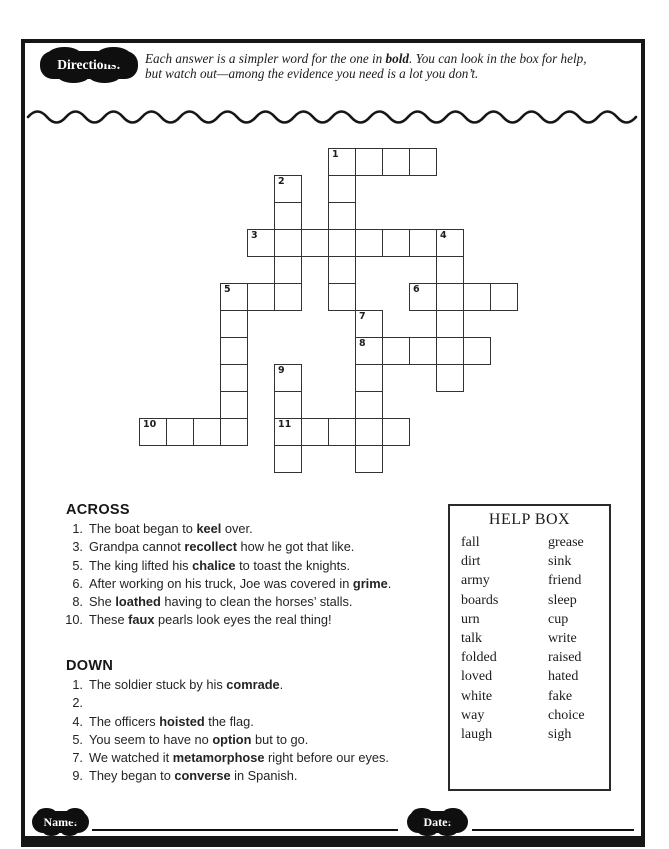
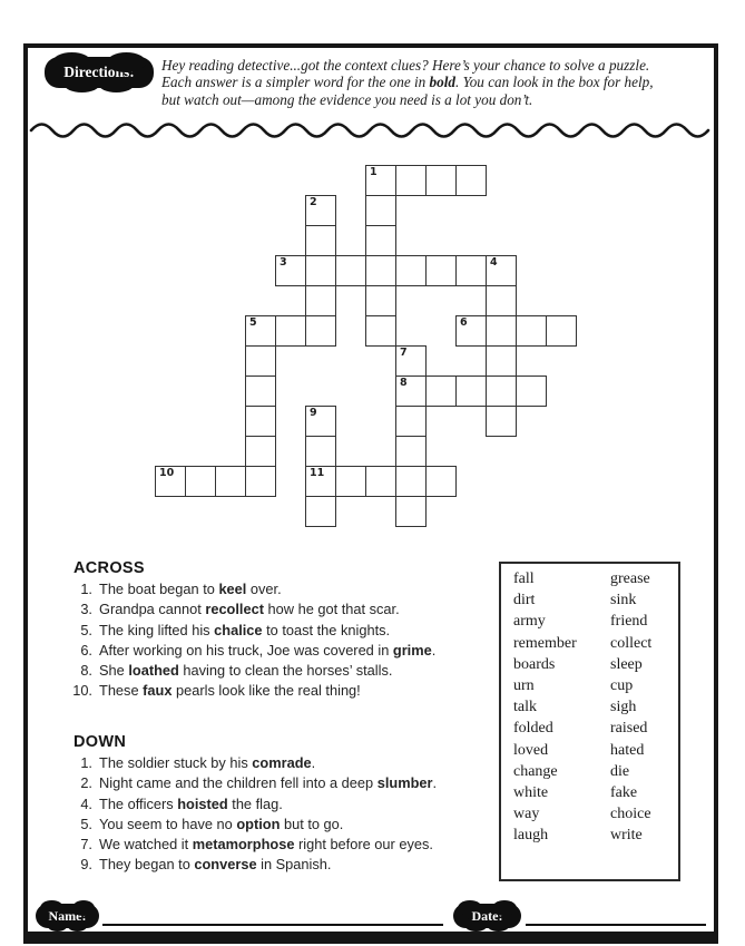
  Directio
+ Hey reading detective...got the context clues? Here’s your chance to solve a puzzle.
  Each answer is a simpler word for the one in bold. You can look in the box for help,
  but watch out—among the evidence you need is a lot you don’t.
  1
  2
  3
  4
  5
  6
  7
  8
  9
  10
  11
  ACROSS
  1.
  The boat began to keel over.
  3.
- Grandpa cannot recollect how he got that like.
+ Grandpa cannot recollect how he got that scar.
  5.
  The king lifted his chalice to toast the knights.
  6.
  After working on his truck, Joe was covered in grime.
  8.
  She loathed having to clean the horses’ stalls.
  10.
- These faux pearls look eyes the real thing!
+ These faux pearls look like the real thing!
  DOWN
  1.
  The soldier stuck by his comrade.
  2.
+ Night came and the children fell into a deep slumber.
  4.
  The officers hoisted the flag.
  5.
  You seem to have no option but to go.
  7.
  We watched it metamorphose right before our eyes.
  9.
  They began to converse in Spanish.
- HELP BOX
  fall
  grease
  dirt
  sink
  army
  friend
+ remember
+ collect
  boards
  sleep
  urn
  cup
  talk
- write
+ sigh
  folded
  raised
  loved
  hated
+ change
+ die
  white
  fake
  way
  choice
  laugh
- sigh
+ write
  Date
